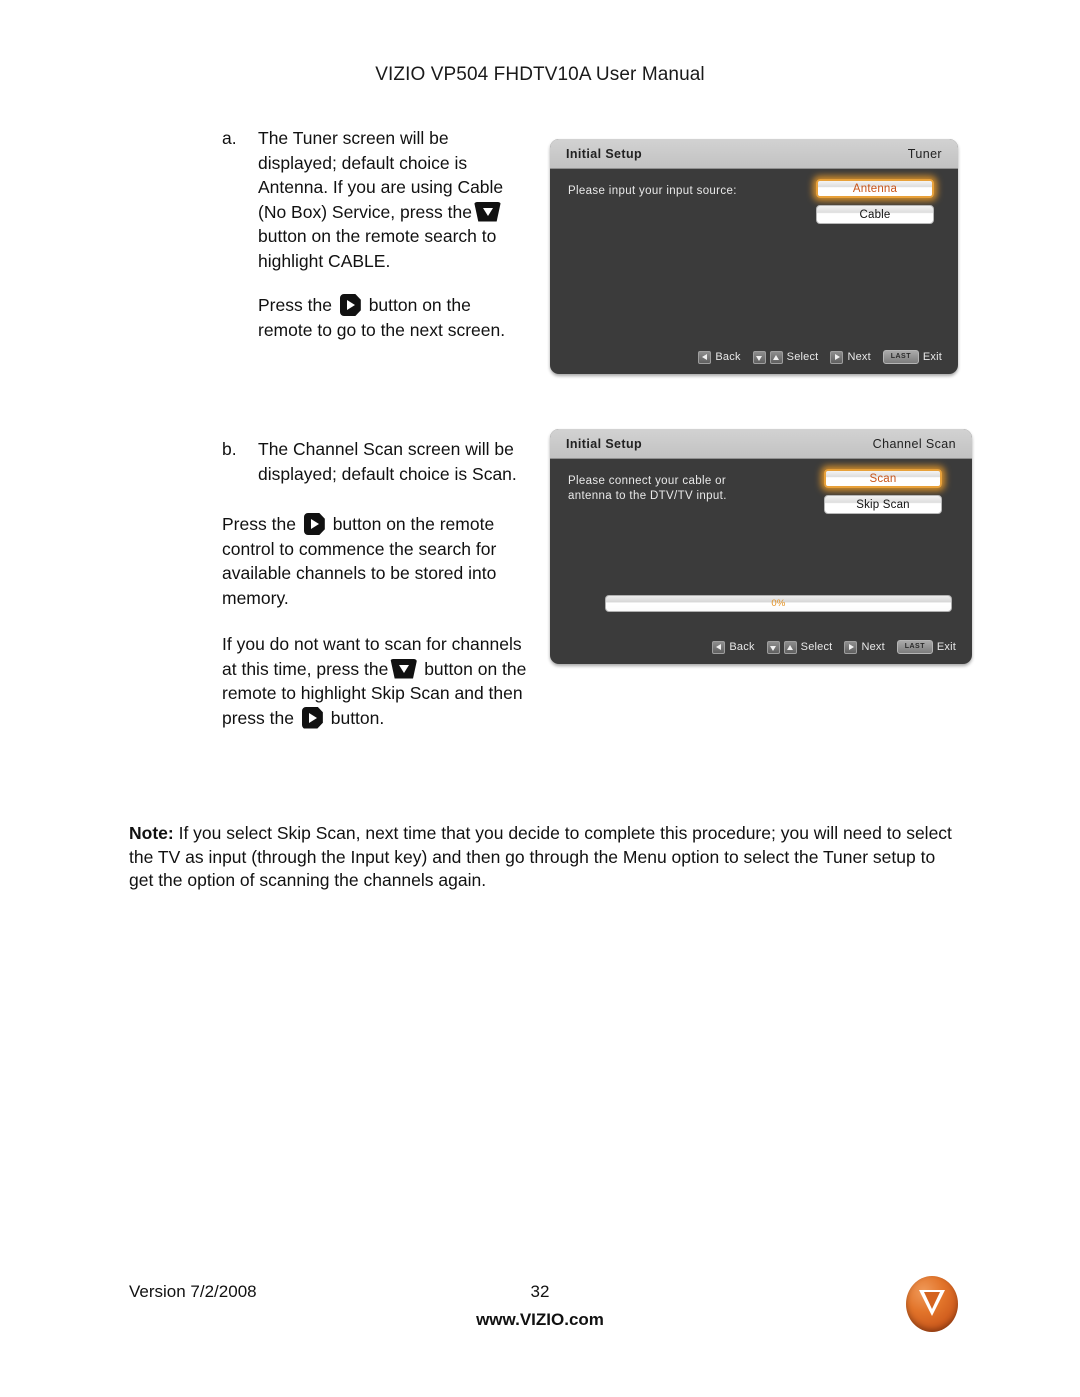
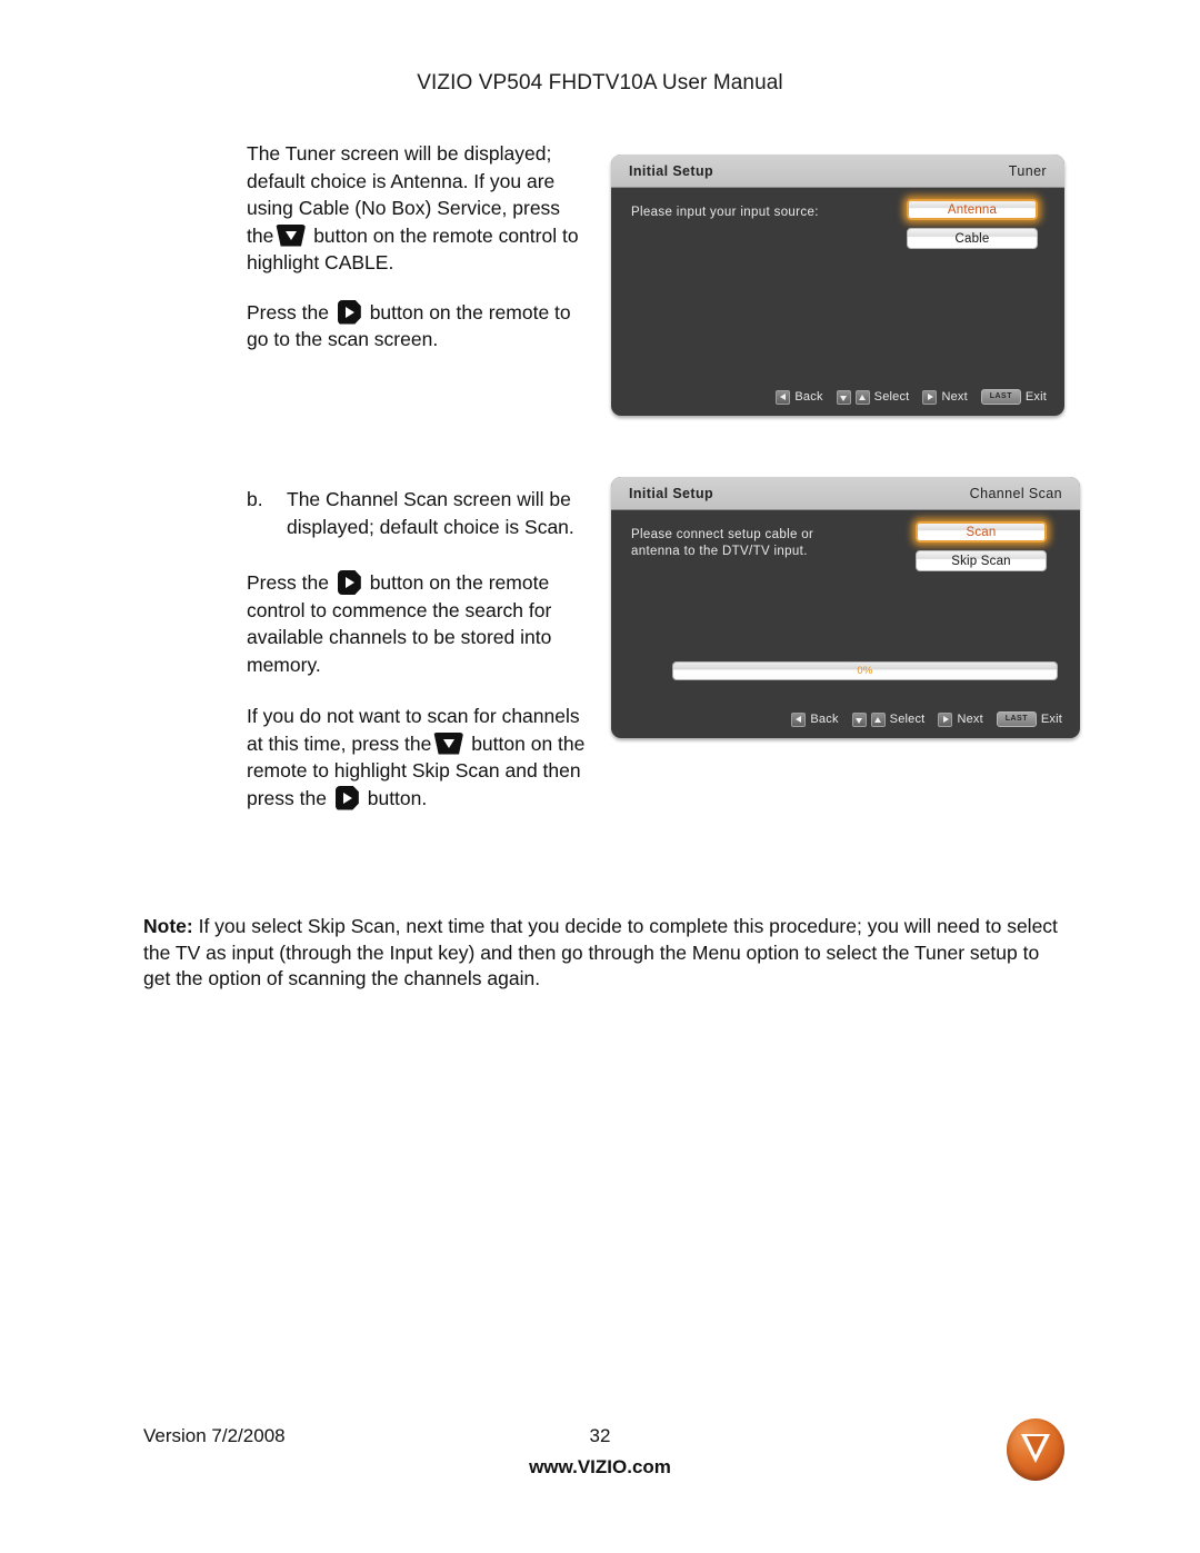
  VIZIO VP504 FHDTV10A User Manual
- a.
- The Tuner screen will be displayed; default choice is Antenna. If you are using Cable (No Box) Service, press the button on the remote search to highlight CABLE.
+ The Tuner screen will be displayed; default choice is Antenna. If you are using Cable (No Box) Service, press the button on the remote control to highlight CABLE.
- Press the button on the remote to go to the next screen.
+ Press the button on the remote to go to the scan screen.
  Initial Setup
  Tuner
  Please input your input source:
  Antenna
  Cable
  Back
  Select
  Next
  Exit
  b.
  The Channel Scan screen will be displayed; default choice is Scan.
  Press the button on the remote control to commence the search for available channels to be stored into memory.
  If you do not want to scan for channels at this time, press the button on the remote to highlight Skip Scan and then press the button.
  Initial Setup
  Channel Scan
- Please connect your cable or
+ Please connect setup cable or
  antenna to the DTV/TV input.
  Scan
  Skip Scan
  0%
  Back
  Select
  Next
  Exit
  Note: If you select Skip Scan, next time that you decide to complete this procedure; you will need to select the TV as input (through the Input key) and then go through the Menu option to select the Tuner setup to get the option of scanning the channels again.
  Version 7/2/2008
  32
  www.VIZIO.com
